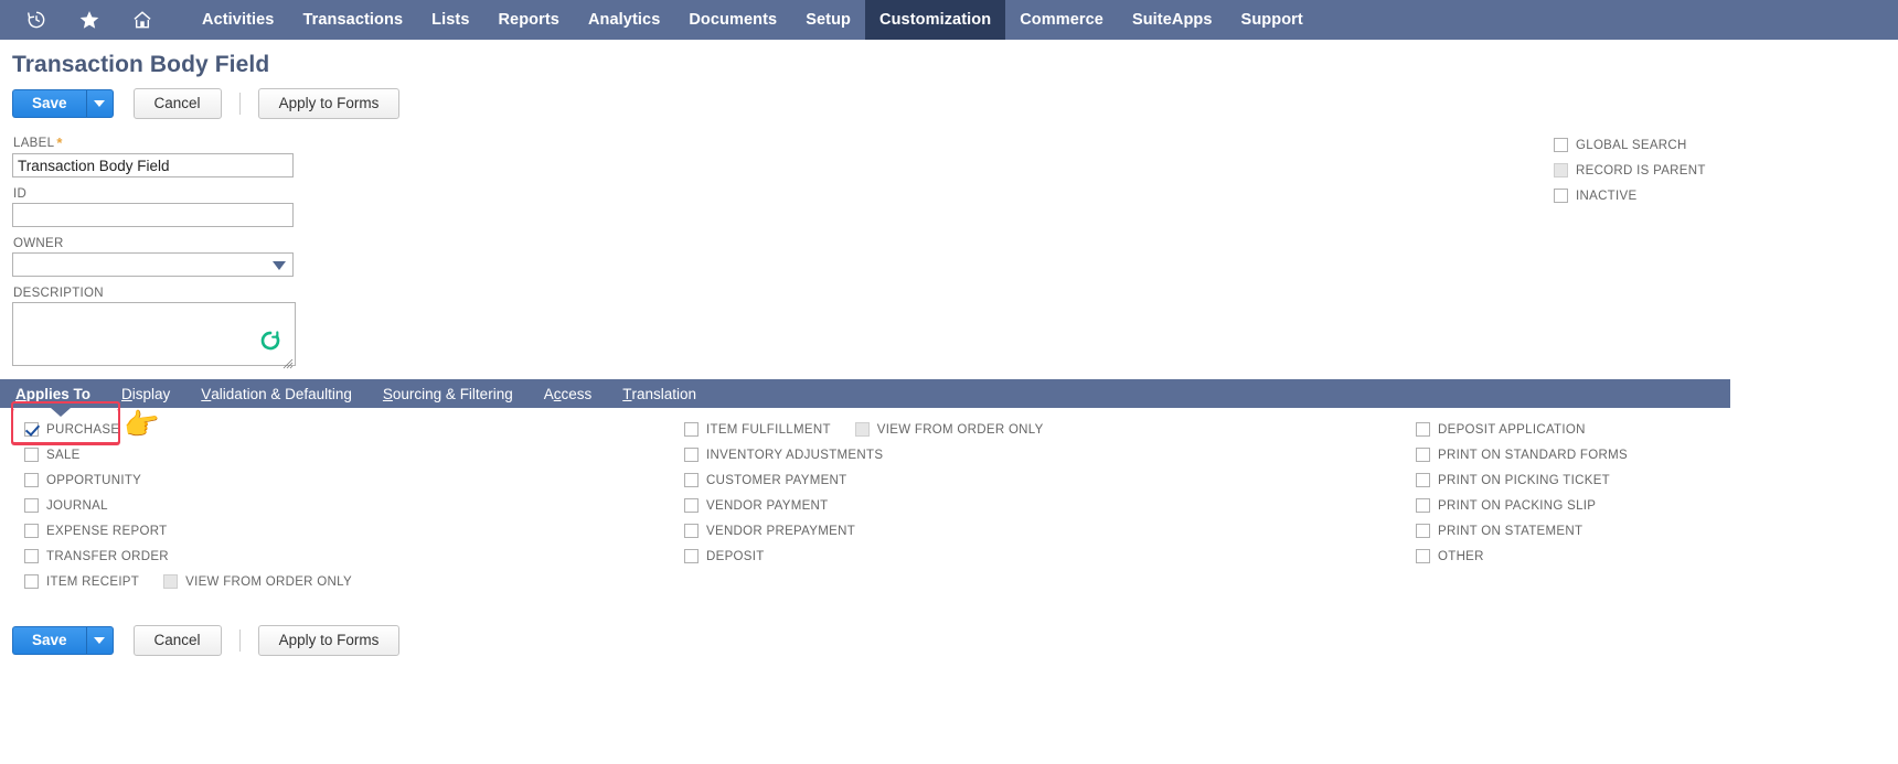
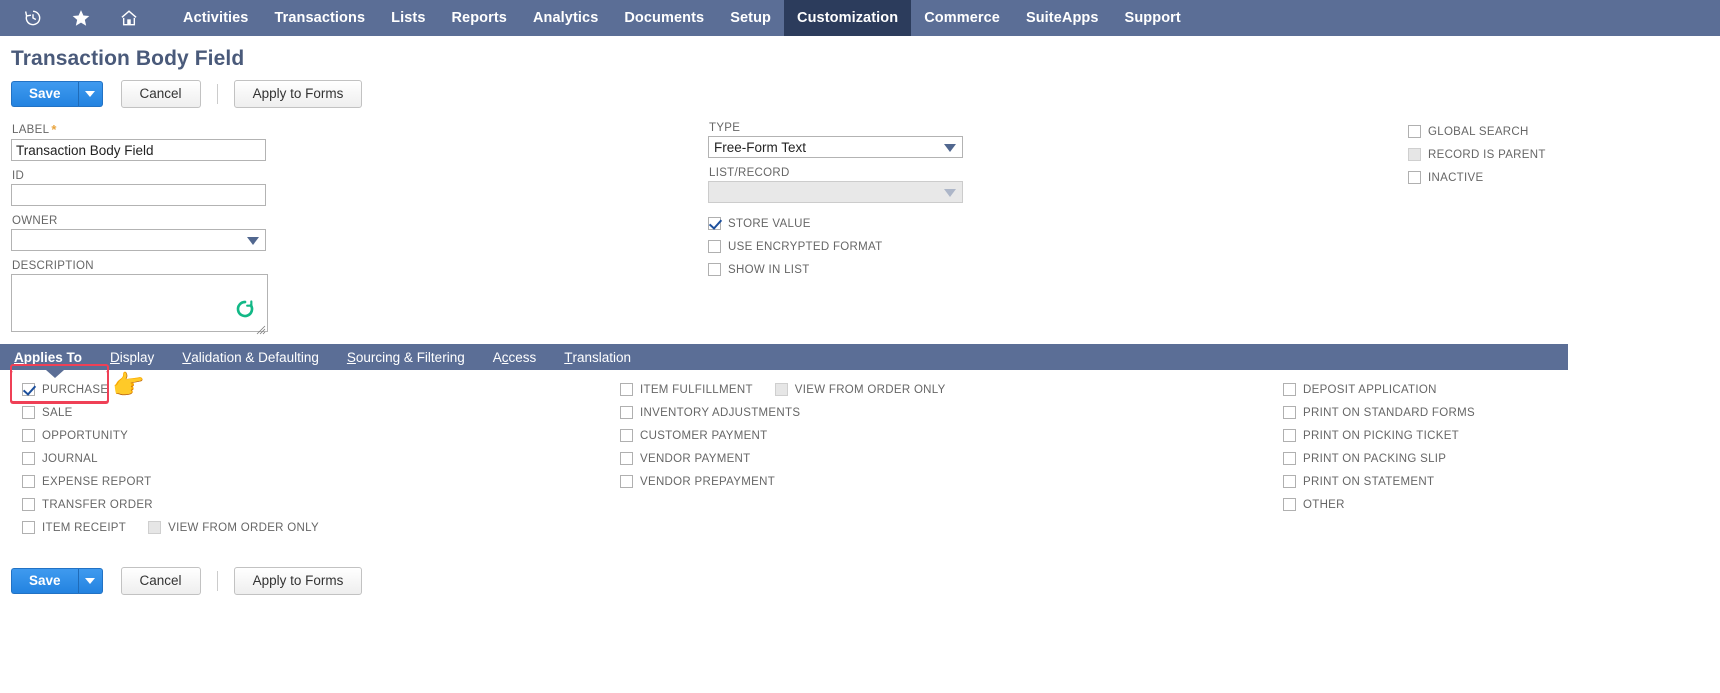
  Activities
  Transactions
  Lists
  Reports
  Analytics
  Documents
  Setup
  Customization
  Commerce
  SuiteApps
  Support
  Transaction Body Field
  Save
  Cancel
  Apply to Forms
  LABEL *
  Transaction Body Field
  ID
  OWNER
  DESCRIPTION
+ TYPE
+ Free-Form Text
+ LIST/RECORD
+ STORE VALUE
+ USE ENCRYPTED FORMAT
+ SHOW IN LIST
  GLOBAL SEARCH
  RECORD IS PARENT
  INACTIVE
  A
  pplies To
  D
  isplay
  V
  alidation & Defaulting
  S
  ourcing & Filtering
  A
  c
  cess
  T
  ranslation
  PURCHASE
  SALE
  OPPORTUNITY
  JOURNAL
  EXPENSE REPORT
  TRANSFER ORDER
  ITEM RECEIPT
  VIEW FROM ORDER ONLY
  ITEM FULFILLMENT
  VIEW FROM ORDER ONLY
  INVENTORY ADJUSTMENTS
  CUSTOMER PAYMENT
  VENDOR PAYMENT
  VENDOR PREPAYMENT
- DEPOSIT
  DEPOSIT APPLICATION
  PRINT ON STANDARD FORMS
  PRINT ON PICKING TICKET
  PRINT ON PACKING SLIP
  PRINT ON STATEMENT
  OTHER
  Save
  Cancel
  Apply to Forms
